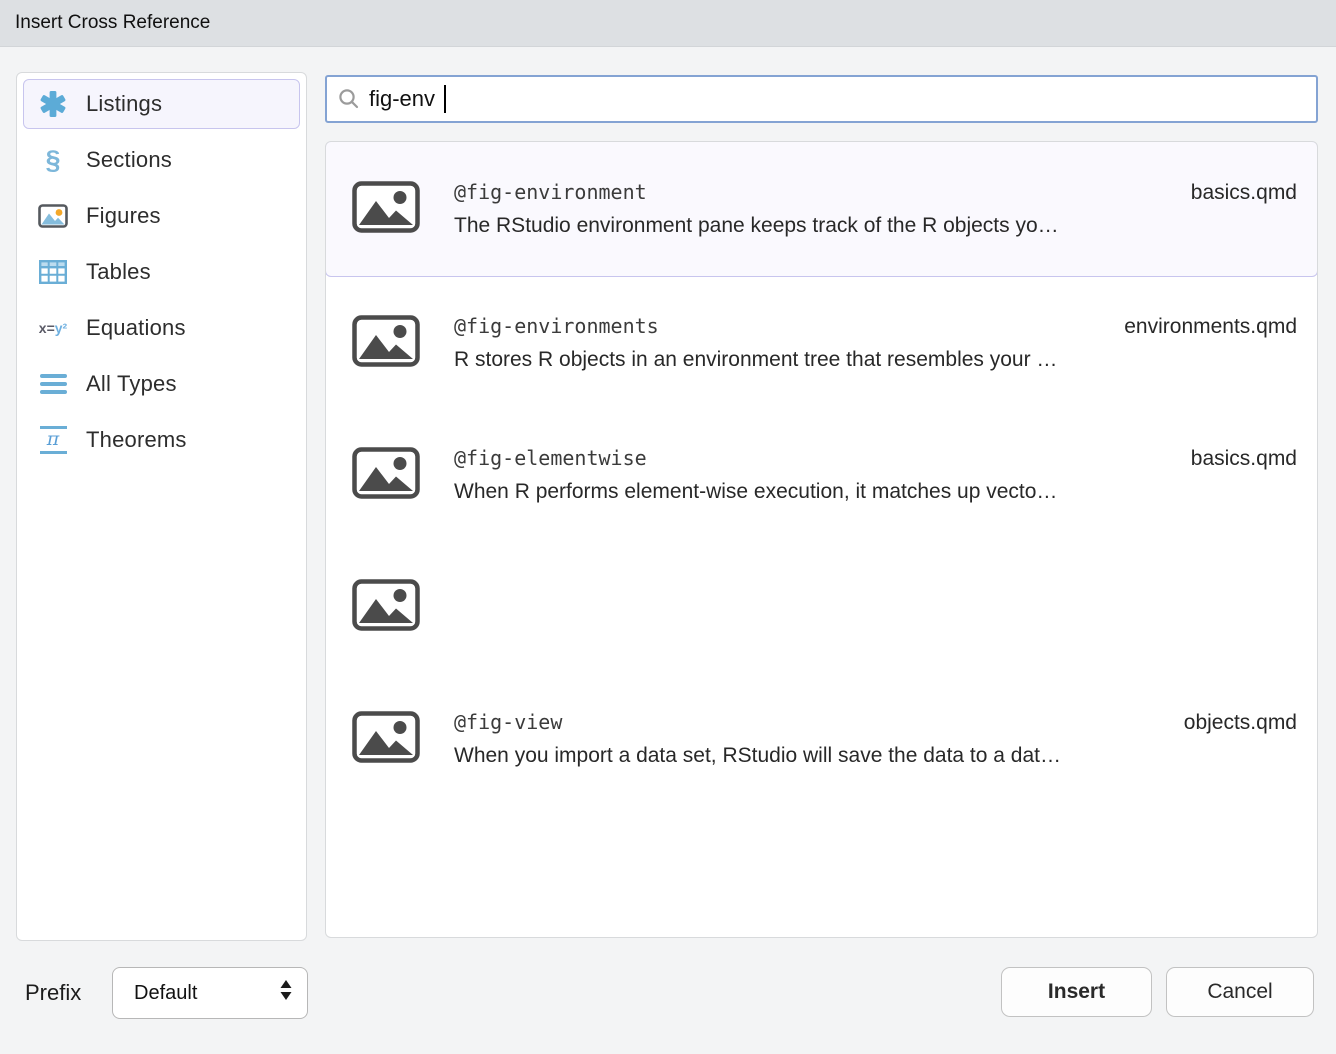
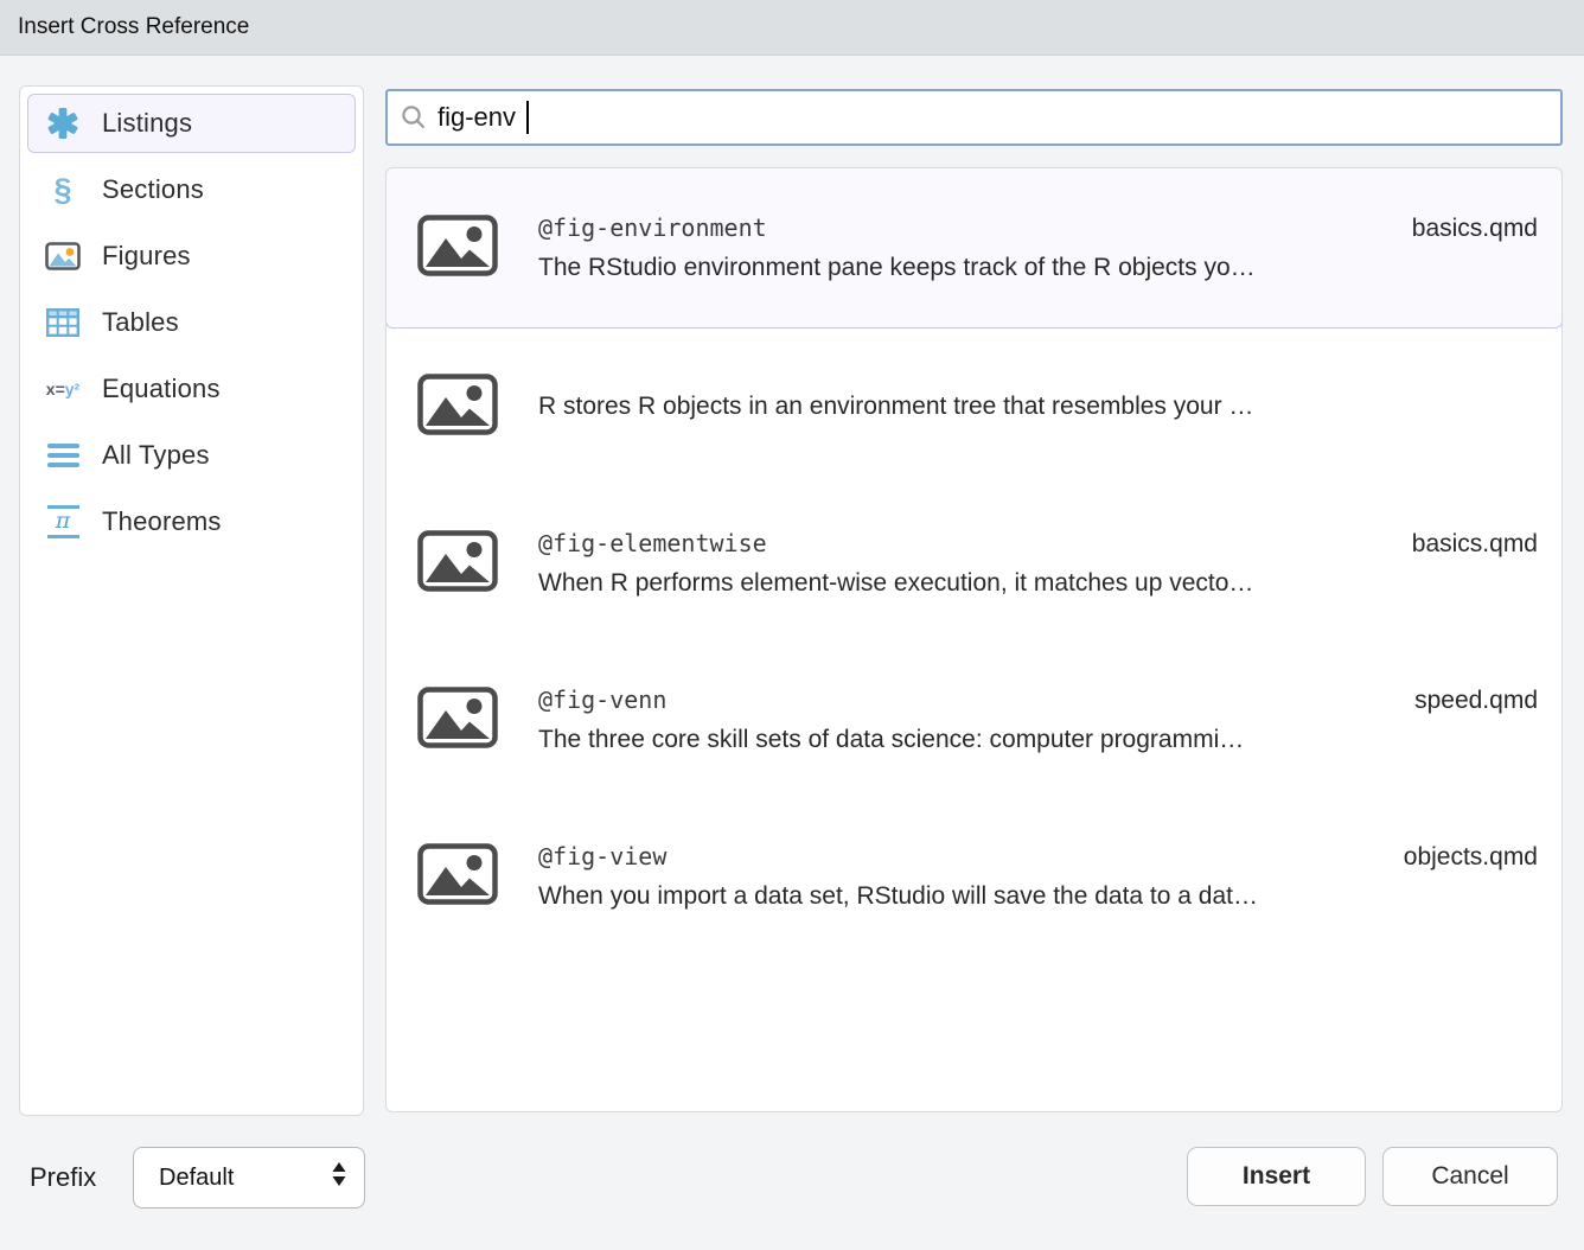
  Insert Cross Reference
  Listings
  §
  Sections
  Figures
  Tables
  x=y²
  Equations
  All Types
  π
  Theorems
  fig-env
  @fig-environment
  basics.qmd
  The RStudio environment pane keeps track of the R objects yo…
- @fig-environments
- environments.qmd
  R stores R objects in an environment tree that resembles your …
  @fig-elementwise
  basics.qmd
  When R performs element-wise execution, it matches up vecto…
+ @fig-venn
+ speed.qmd
+ The three core skill sets of data science: computer programmi…
  @fig-view
  objects.qmd
  When you import a data set, RStudio will save the data to a dat…
  Prefix
  Default
  Insert
  Cancel
